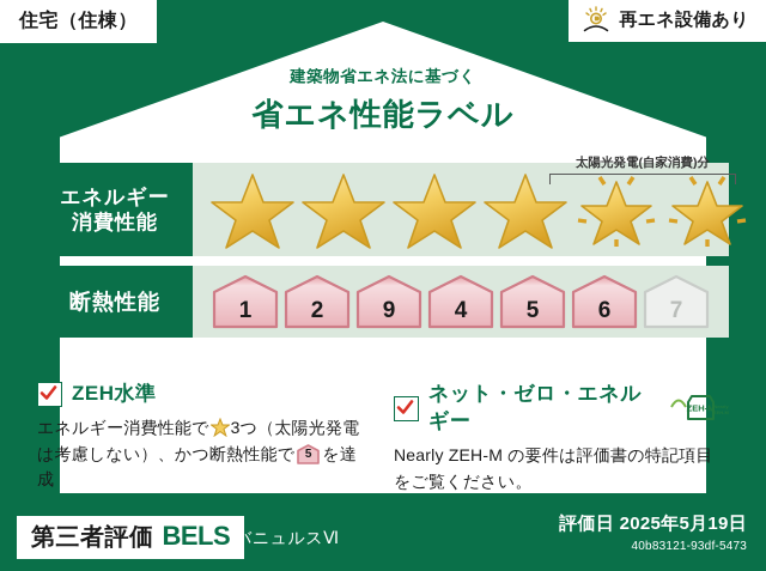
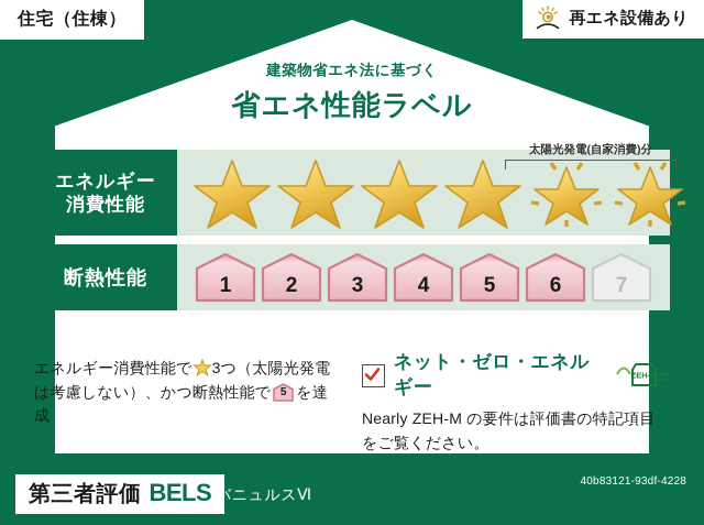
  住宅（住棟）
  再エネ設備あり
  建築物省エネ法に基づく
  省エネ性能ラベル
  エネルギー
  消費性能
  太陽光発電(自家消費)分
  断熱性能
  1
  2
- 9
+ 3
  4
  5
  6
  7
- ZEH水準
  エネルギー消費性能で 3つ（太陽光発電は考慮しない）、かつ断熱性能で
  5
  を達成
  ネット・ゼロ・エネルギー
  ZEH-M
  Nearly ZEH-M の要件は評価書の特記項目をご覧ください。
  第三者評価
  BELS
  バニュルスⅥ
- 評価日 2025年5月19日
- 40b83121-93df-5473
+ 40b83121-93df-4228
